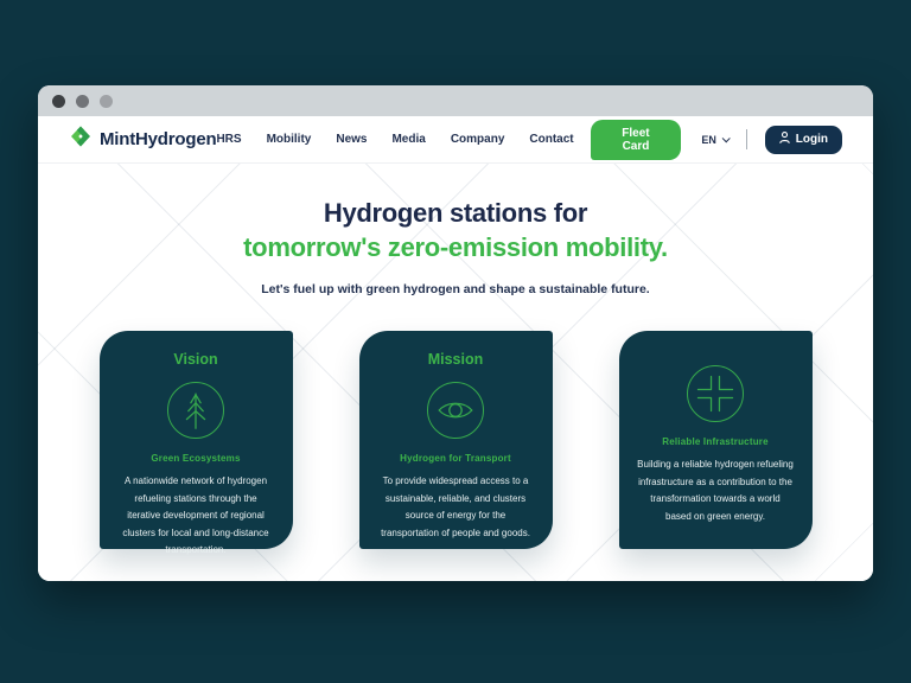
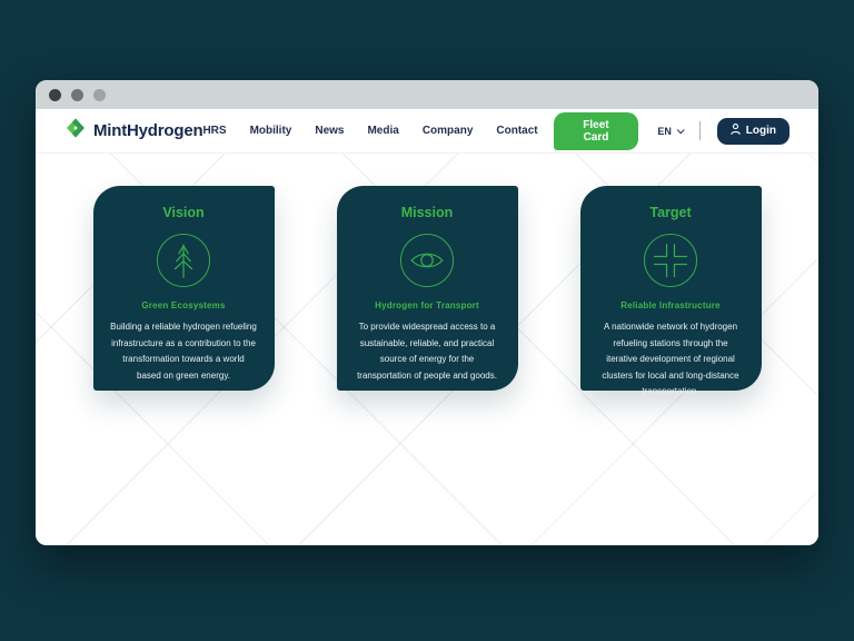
  MintHydrogen
  HRS
  Mobility
  News
  Media
  Company
  Contact
  Fleet Card
  EN
  Login
- Hydrogen stations for
- tomorrow's zero-emission mobility.
- Let's fuel up with green hydrogen and shape a sustainable future.
  Vision
  Green Ecosystems
- A nationwide network of hydrogen refueling stations through the iterative development of regional clusters for local and long-distance transportation.
+ Building a reliable hydrogen refueling infrastructure as a contribution to the transformation towards a world based on green energy.
  Mission
  Hydrogen for Transport
- To provide widespread access to a sustainable, reliable, and clusters source of energy for the transportation of people and goods.
+ To provide widespread access to a sustainable, reliable, and practical source of energy for the transportation of people and goods.
+ Target
  Reliable Infrastructure
- Building a reliable hydrogen refueling infrastructure as a contribution to the transformation towards a world based on green energy.
+ A nationwide network of hydrogen refueling stations through the iterative development of regional clusters for local and long-distance transportation.
